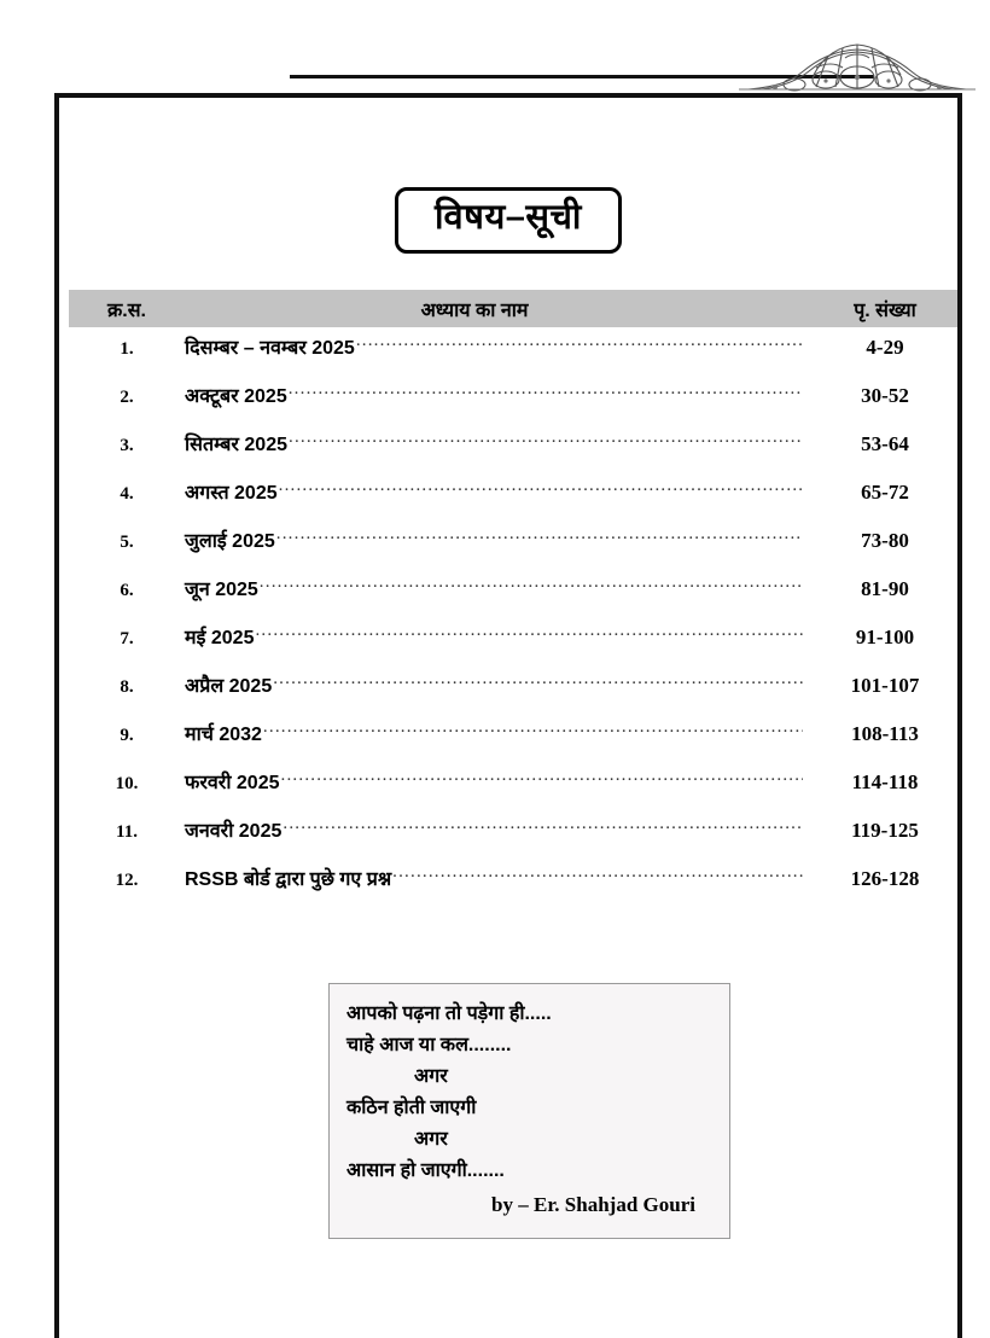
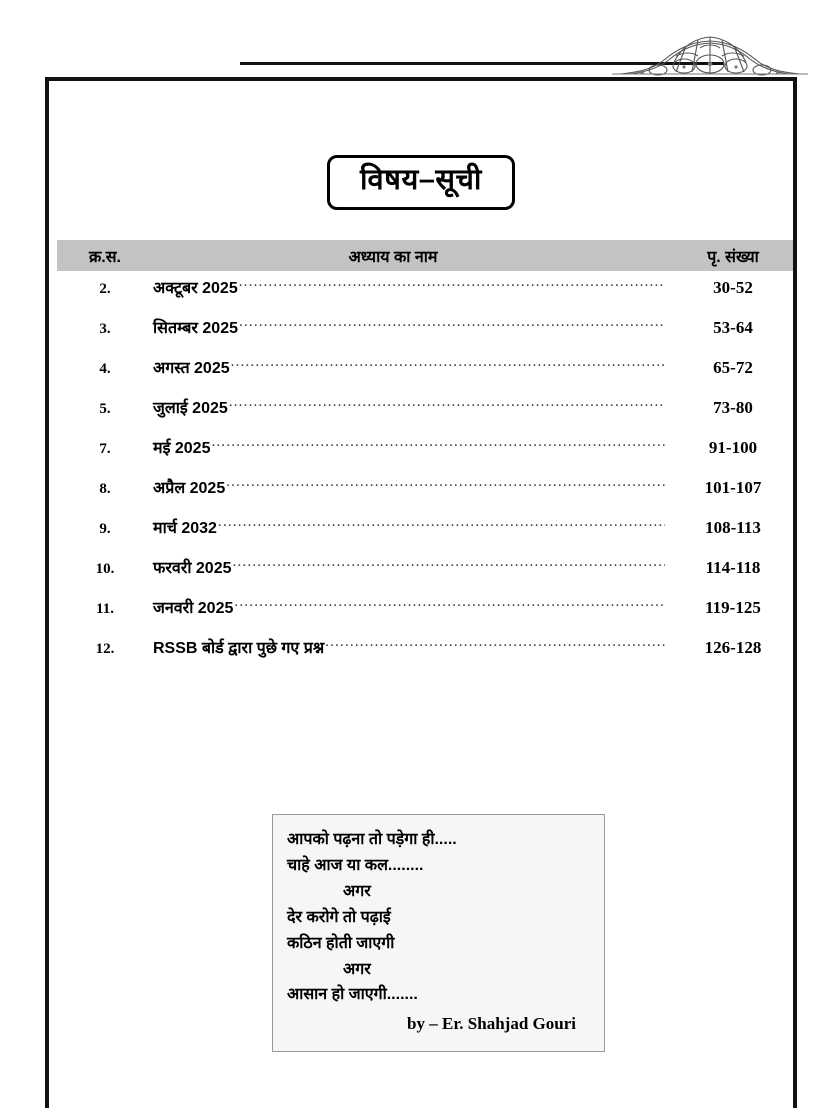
  विषय–सूची
  क्र.स.
  अध्याय का नाम
  पृ. संख्या
- 1.
- दिसम्बर – नवम्बर 2025
- 4-29
  2.
  अक्टूबर 2025
  30-52
  3.
  सितम्बर 2025
  53-64
  4.
  अगस्त 2025
  65-72
  5.
  जुलाई 2025
  73-80
- 6.
- जून 2025
- 81-90
  7.
  मई 2025
  91-100
  8.
  अप्रैल 2025
  101-107
  9.
  मार्च 2032
  108-113
  10.
  फरवरी 2025
  114-118
  11.
  जनवरी 2025
  119-125
  12.
  RSSB बोर्ड द्वारा पुछे गए प्रश्न
  126-128
  आपको पढ़ना तो पड़ेगा ही.....
  चाहे आज या कल........
  अगर
+ देर करोगे तो पढ़ाई
  कठिन होती जाएगी
  अगर
  आसान हो जाएगी.......
  by – Er. Shahjad Gouri
